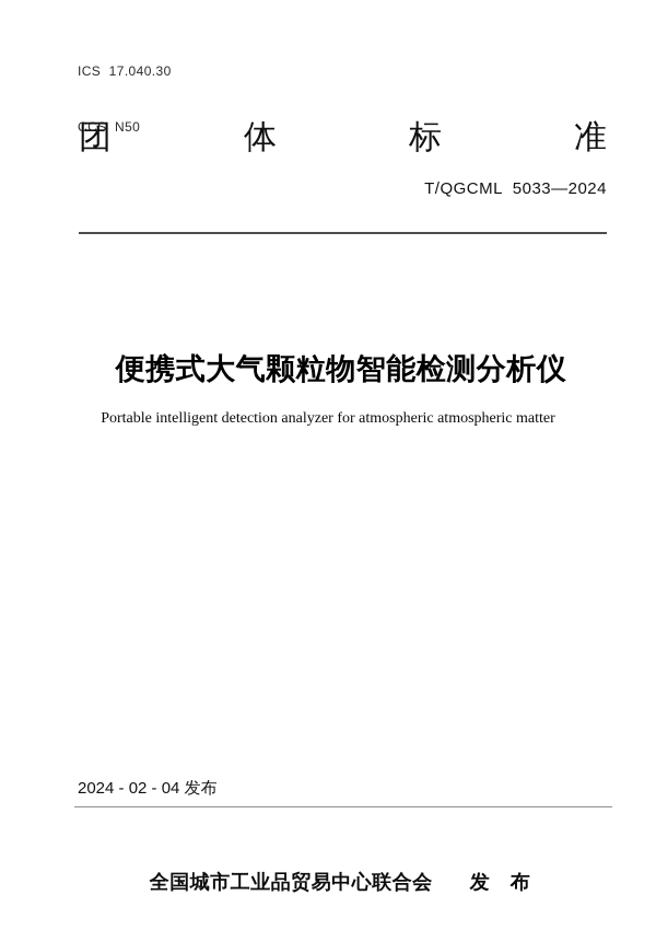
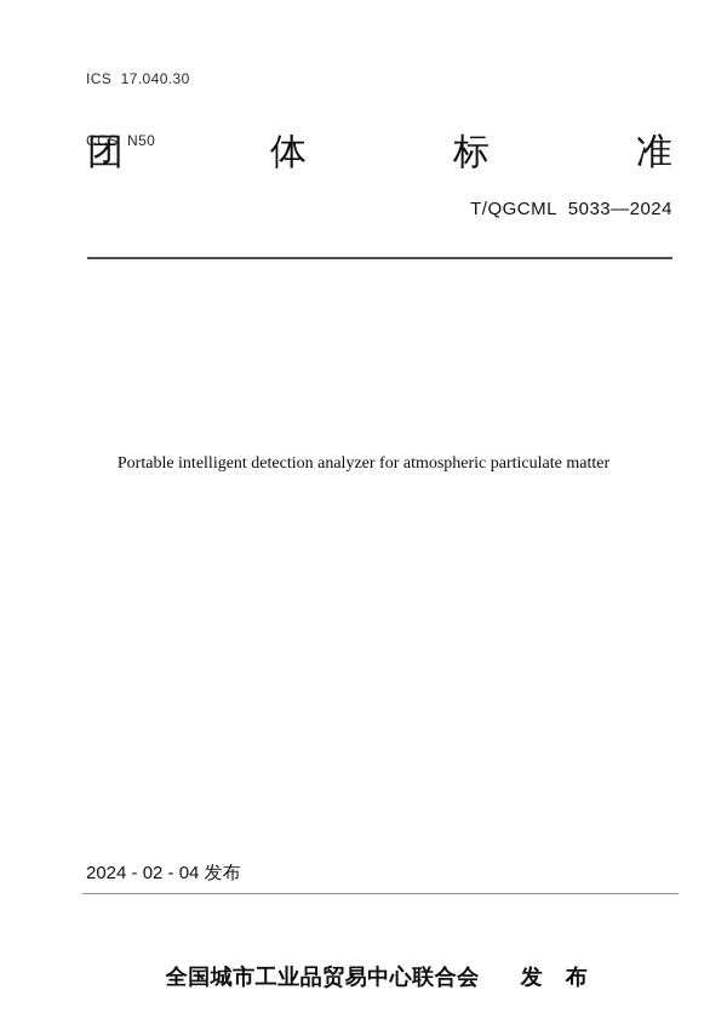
  ICS 17.040.30
  CCS N50
  团
  体
  标
  准
  T/QGCML 5033—2024
- 便携式大气颗粒物智能检测分析仪
- Portable intelligent detection analyzer for atmospheric atmospheric matter
+ Portable intelligent detection analyzer for atmospheric particulate matter
  2024 - 02 - 04 发布
  全国城市工业品贸易中心联合会 发 布
